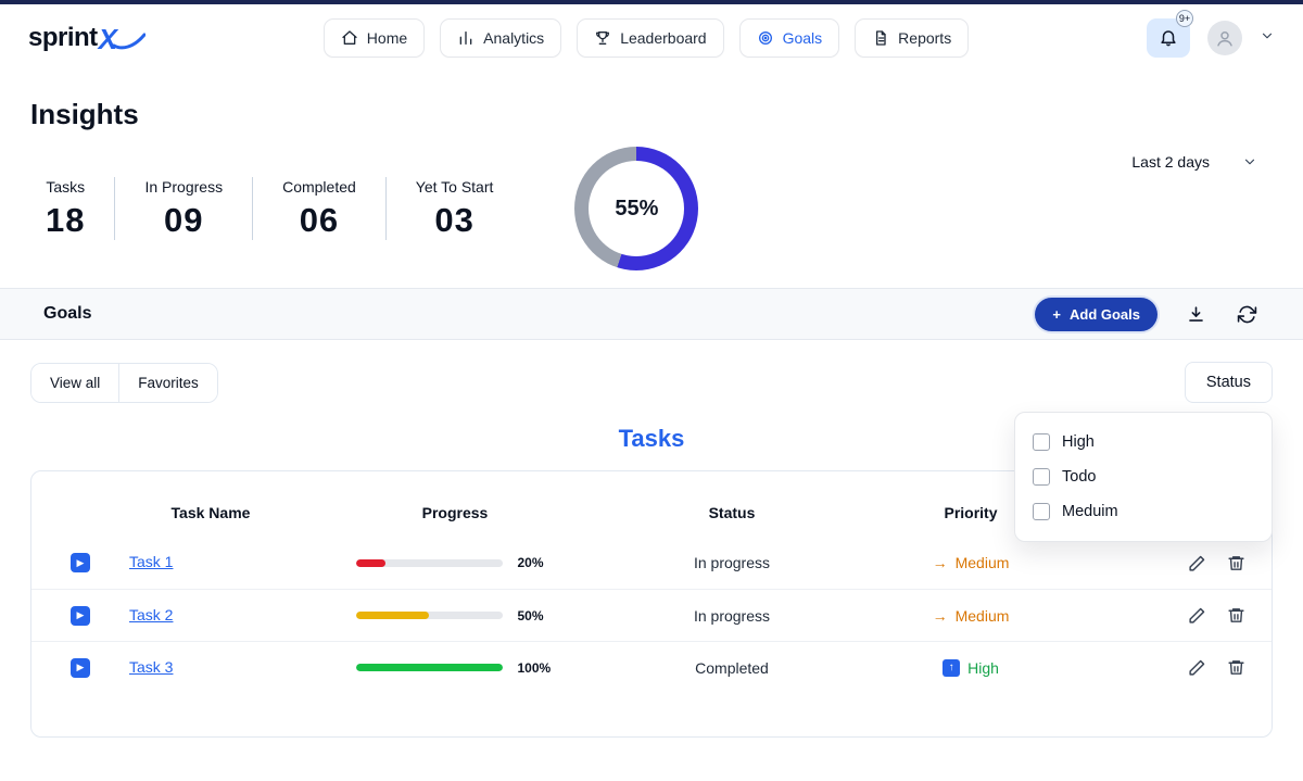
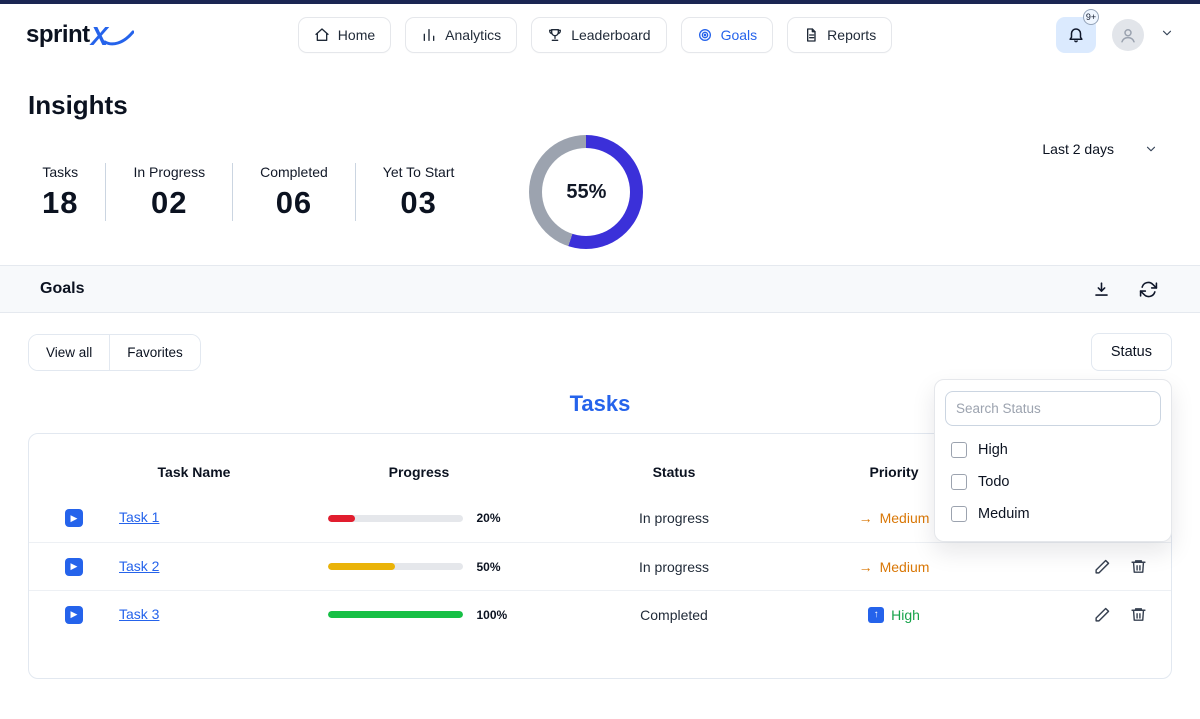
  sprint
  X
  Home
  Analytics
  Leaderboard
  Goals
  Reports
  9+
  Insights
  Tasks
  18
  In Progress
- 09
+ 02
  Completed
  06
  Yet To Start
  03
  55%
  Last 2 days
  Goals
- +
- Add Goals
  View all
  Favorites
  Status
+ Search Status
  High
  Todo
  Meduim
  Tasks
  Task Name
  Progress
  Status
  Priority
  ▶
  Task 1
  20%
  In progress
  →
  Medium
  ▶
  Task 2
  50%
  In progress
  →
  Medium
  ▶
  Task 3
  100%
  Completed
  ↑
  High
